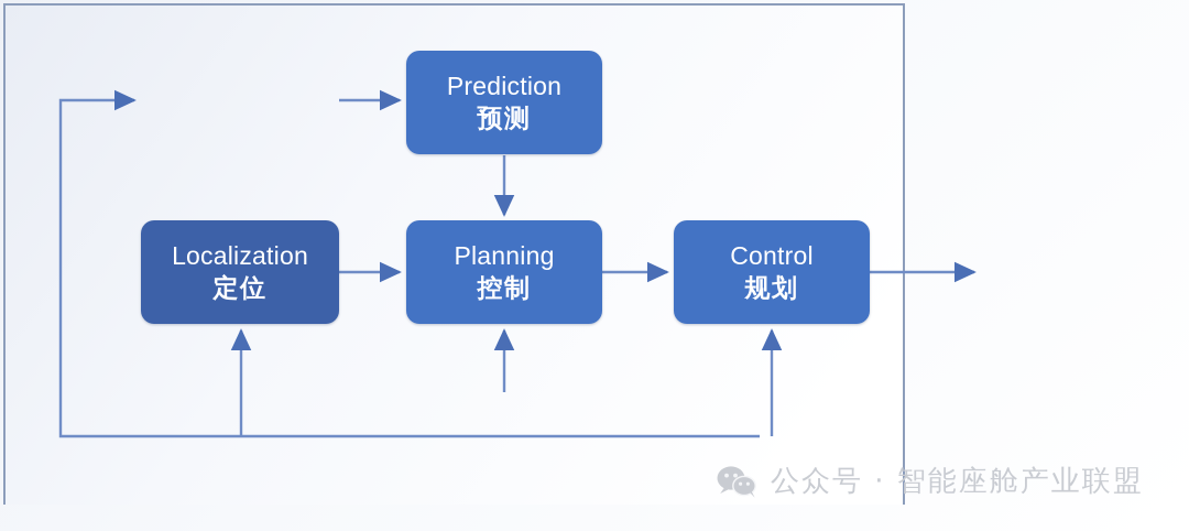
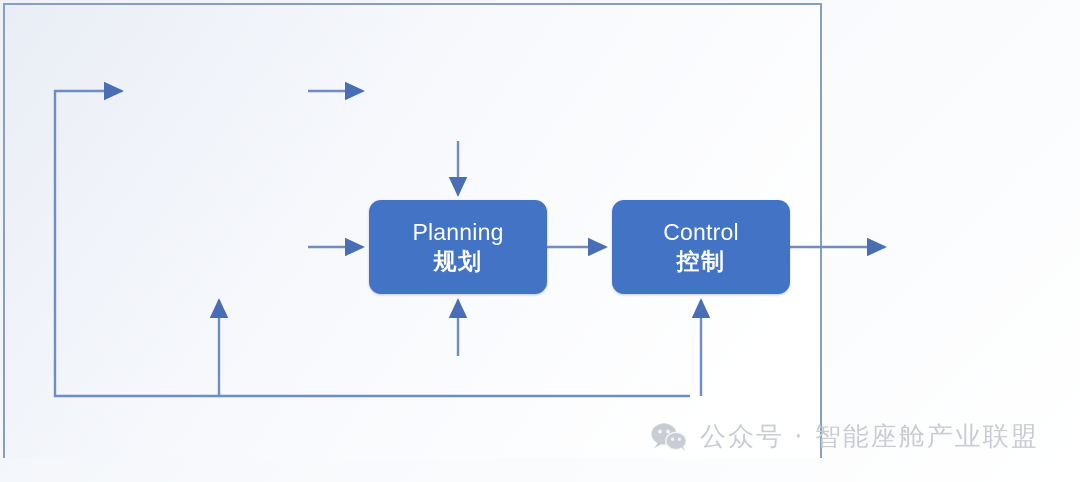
- Prediction
- 预测
- Localization
- 定位
  Planning
- 控制
+ 规划
  Control
- 规划
+ 控制
  公众号 · 智能座舱产业联盟
